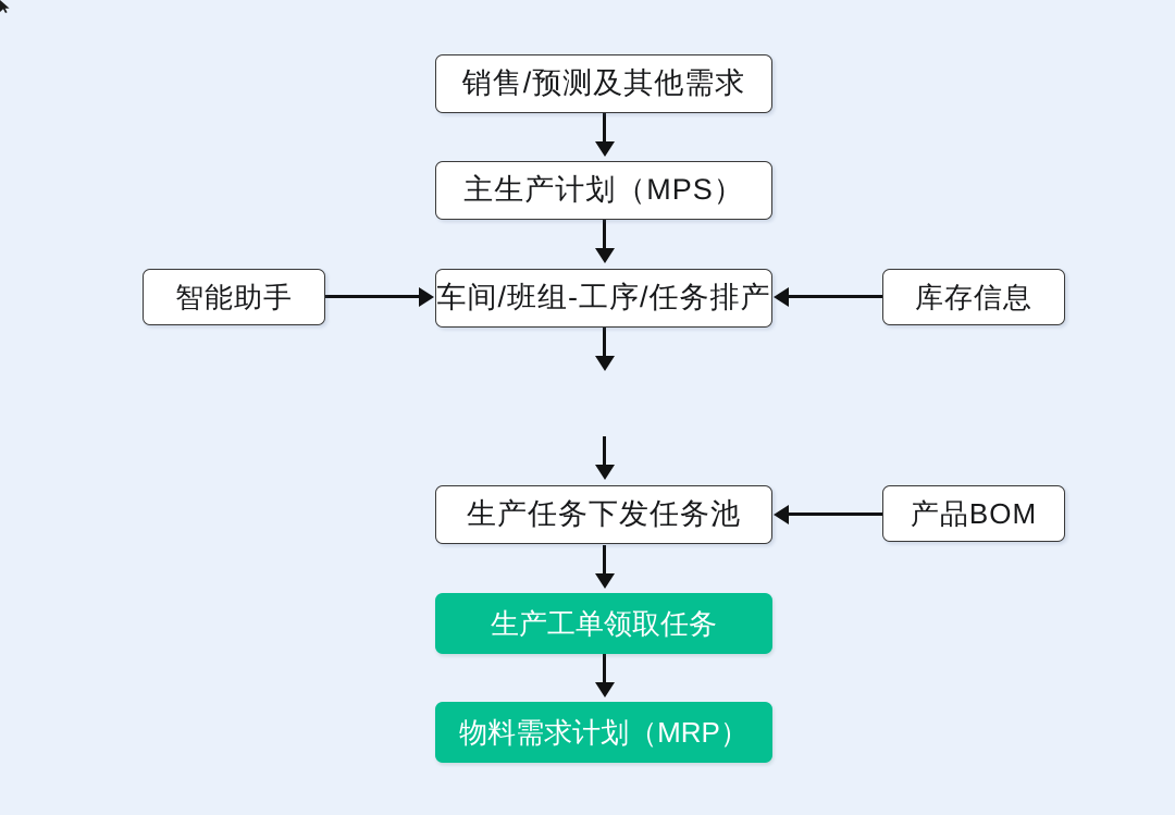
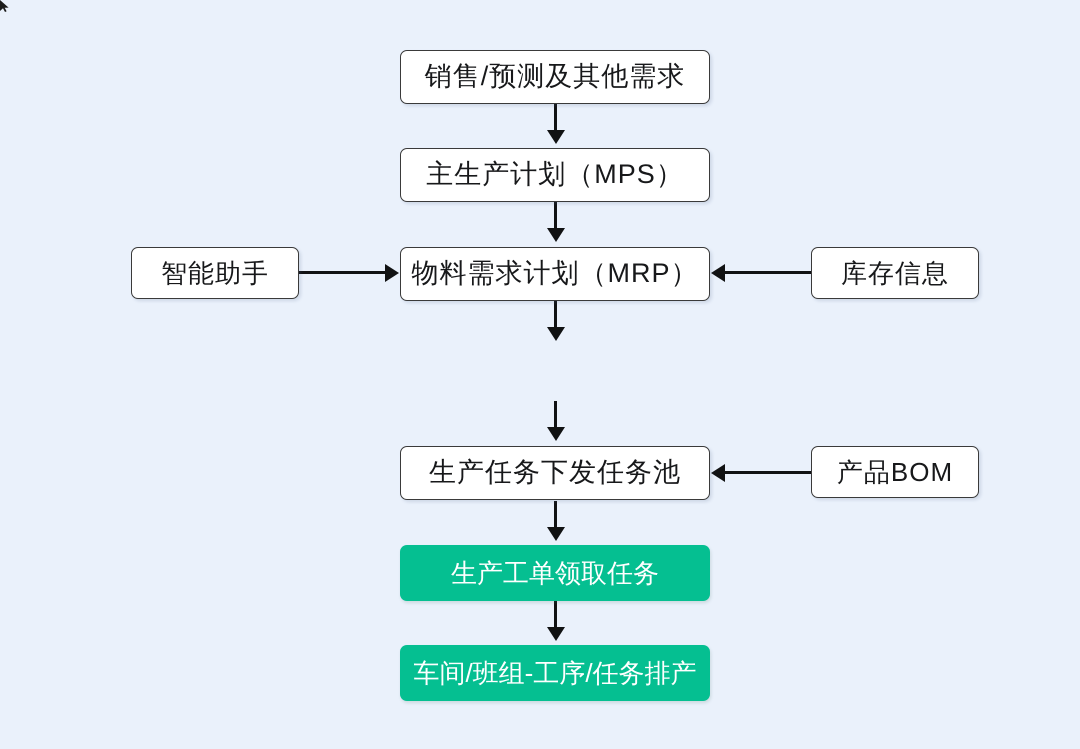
  销售/预测及其他需求
  主生产计划（MPS）
- 车间/班组-工序/任务排产
+ 物料需求计划（MRP）
  生产任务下发任务池
  生产工单领取任务
- 物料需求计划（MRP）
+ 车间/班组-工序/任务排产
  智能助手
  库存信息
  产品BOM
